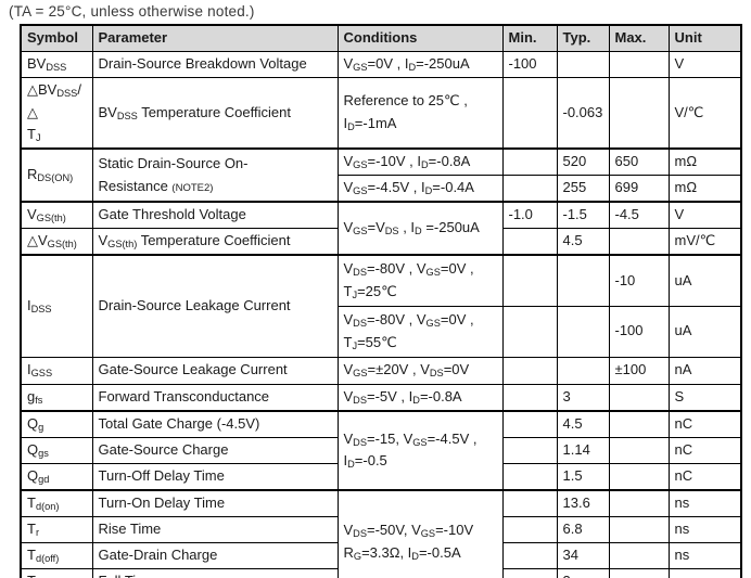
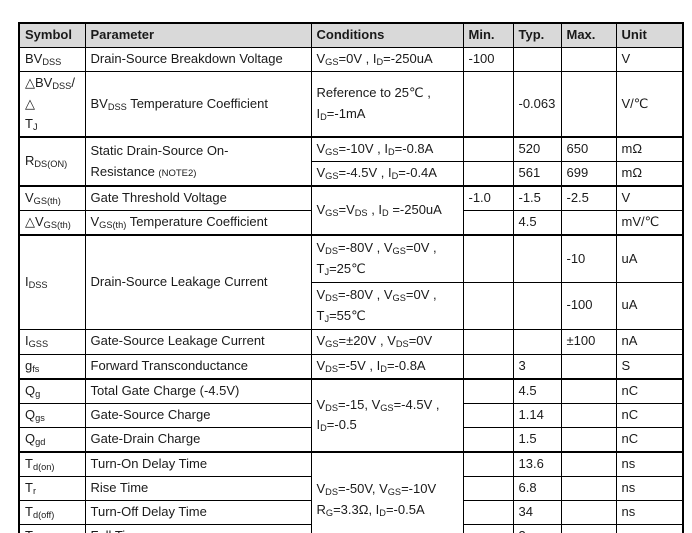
- (TA = 25°C, unless otherwise noted.)
  Symbol	Parameter	Conditions	Min.	Typ.	Max.	Unit
  BVDSS	Drain-Source Breakdown Voltage	VGS=0V , ID=-250uA	-100			V
  △BVDSS/△ TJ	BVDSS Temperature Coefficient	Reference to 25℃ , ID=-1mA		-0.063		V/℃
  RDS(ON)	Static Drain-Source On- Resistance (NOTE2)	VGS=-10V , ID=-0.8A		520	650	mΩ
- VGS=-4.5V , ID=-0.4A		255	699	mΩ
+ VGS=-4.5V , ID=-0.4A		561	699	mΩ
- VGS(th)	Gate Threshold Voltage	VGS=VDS , ID =-250uA	-1.0	-1.5	-4.5	V
+ VGS(th)	Gate Threshold Voltage	VGS=VDS , ID =-250uA	-1.0	-1.5	-2.5	V
  △VGS(th)	VGS(th) Temperature Coefficient		4.5		mV/℃
  IDSS	Drain-Source Leakage Current	VDS=-80V , VGS=0V , TJ=25℃			-10	uA
  VDS=-80V , VGS=0V , TJ=55℃			-100	uA
  IGSS	Gate-Source Leakage Current	VGS=±20V , VDS=0V			±100	nA
  gfs	Forward Transconductance	VDS=-5V , ID=-0.8A		3		S
  Qg	Total Gate Charge (-4.5V)	VDS=-15, VGS=-4.5V , ID=-0.5		4.5		nC
  Qgs	Gate-Source Charge		1.14		nC
- Qgd	Turn-Off Delay Time		1.5		nC
+ Qgd	Gate-Drain Charge		1.5		nC
  Td(on)	Turn-On Delay Time	VDS=-50V, VGS=-10V RG=3.3Ω, ID=-0.5A		13.6		ns
  Tr	Rise Time		6.8		ns
- Td(off)	Gate-Drain Charge		34		ns
+ Td(off)	Turn-Off Delay Time		34		ns
